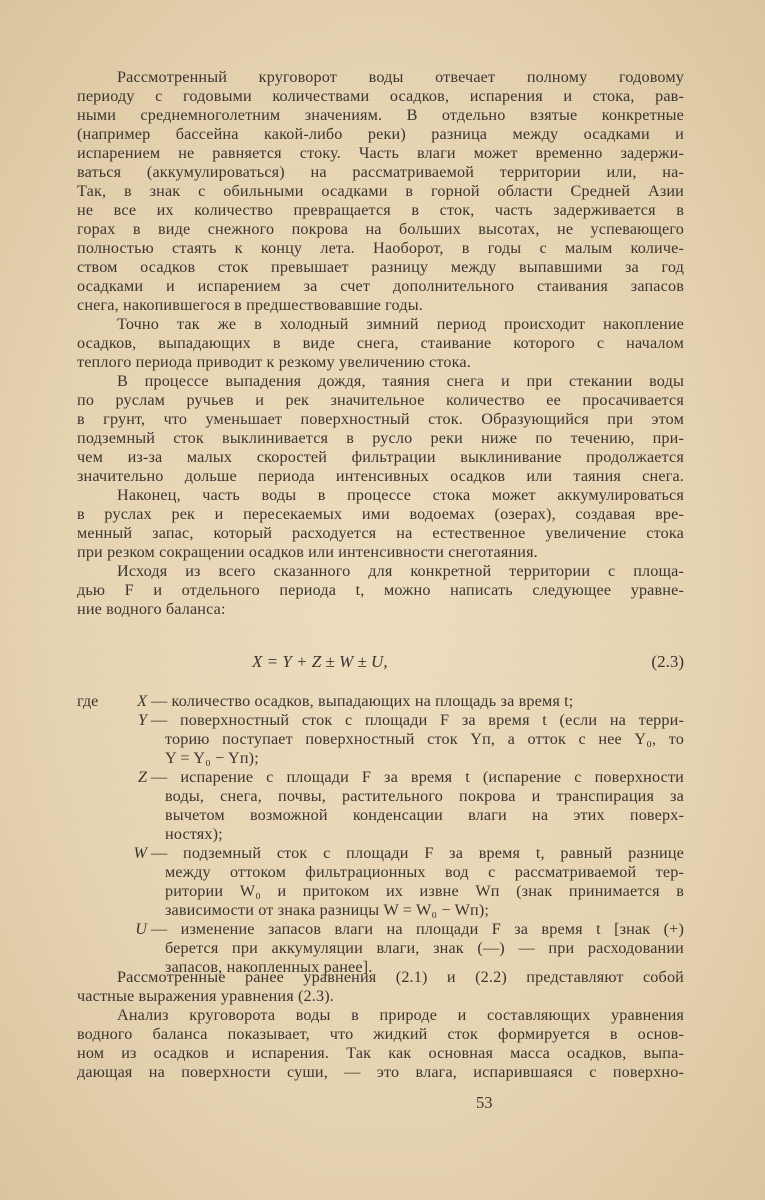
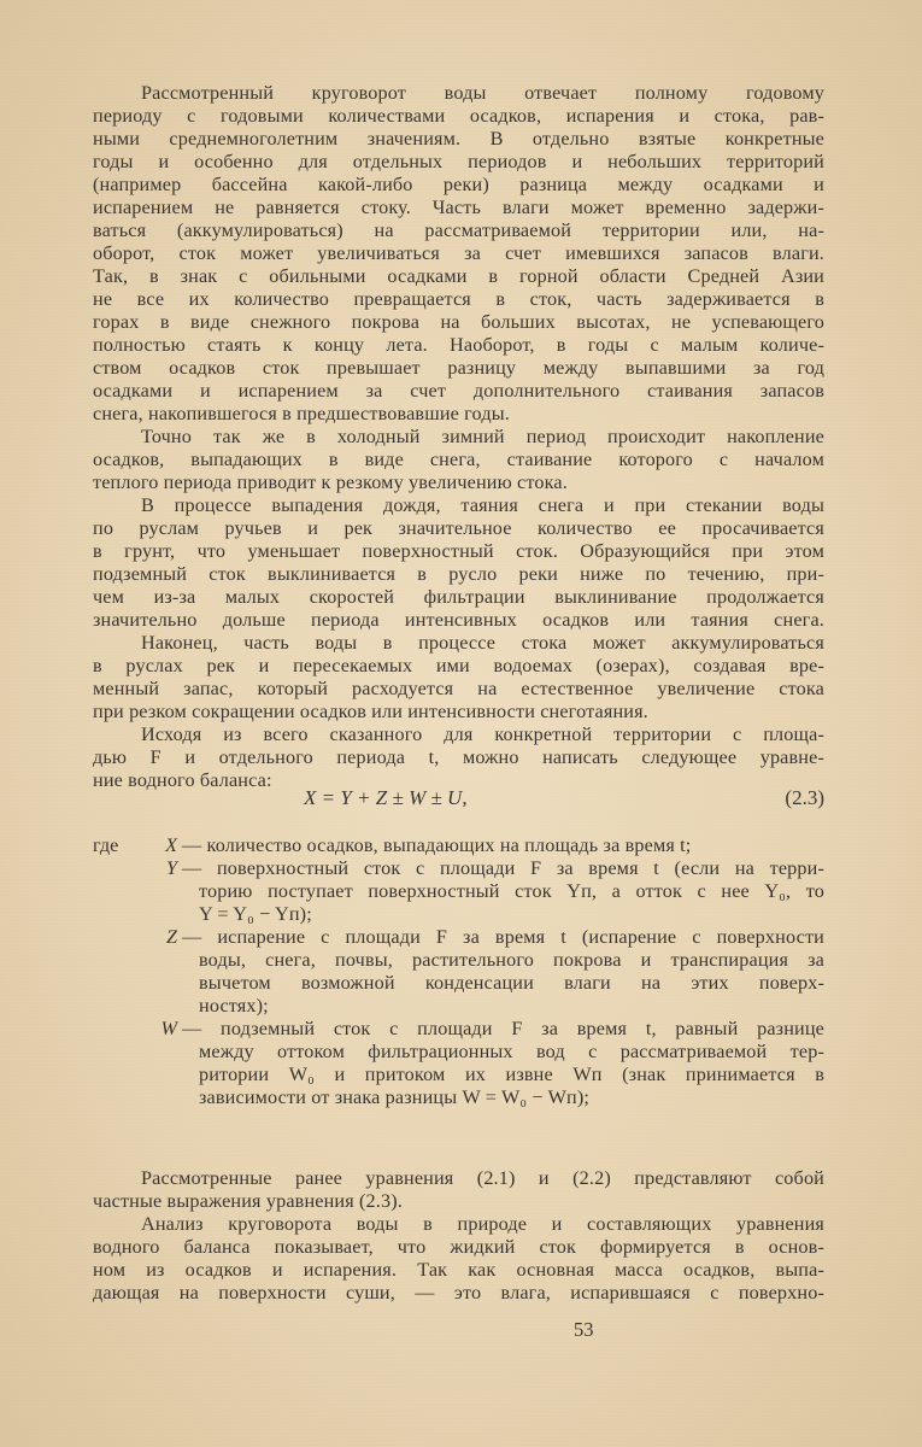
  Рассмотренный круговорот воды отвечает полному годовому
  периоду с годовыми количествами осадков, испарения и стока, рав-
  ными среднемноголетним значениям. В отдельно взятые конкретные
+ годы и особенно для отдельных периодов и небольших территорий
  (например бассейна какой-либо реки) разница между осадками и
  испарением не равняется стоку. Часть влаги может временно задержи-
  ваться (аккумулироваться) на рассматриваемой территории или, на-
+ оборот, сток может увеличиваться за счет имевшихся запасов влаги.
  Так, в знак с обильными осадками в горной области Средней Азии
  не все их количество превращается в сток, часть задерживается в
  горах в виде снежного покрова на больших высотах, не успевающего
  полностью стаять к концу лета. Наоборот, в годы с малым количе-
  ством осадков сток превышает разницу между выпавшими за год
  осадками и испарением за счет дополнительного стаивания запасов
  снега, накопившегося в предшествовавшие годы.
  Точно так же в холодный зимний период происходит накопление
  осадков, выпадающих в виде снега, стаивание которого с началом
  теплого периода приводит к резкому увеличению стока.
  В процессе выпадения дождя, таяния снега и при стекании воды
  по руслам ручьев и рек значительное количество ее просачивается
  в грунт, что уменьшает поверхностный сток. Образующийся при этом
  подземный сток выклинивается в русло реки ниже по течению, при-
  чем из-за малых скоростей фильтрации выклинивание продолжается
  значительно дольше периода интенсивных осадков или таяния снега.
  Наконец, часть воды в процессе стока может аккумулироваться
  в руслах рек и пересекаемых ими водоемах (озерах), создавая вре-
  менный запас, который расходуется на естественное увеличение стока
  при резком сокращении осадков или интенсивности снеготаяния.
  Исходя из всего сказанного для конкретной территории с площа-
  дью F и отдельного периода t, можно написать следующее уравне-
  ние водного баланса:
  X = Y + Z ± W ± U,
  (2.3)
  где
  X
  — количество осадков, выпадающих на площадь за время t;
  Y
  — поверхностный сток с площади F за время t (если на терри-
  торию поступает поверхностный сток Yп, а отток с нее Y₀, то
  Y = Y₀ − Yп);
  Z
  — испарение с площади F за время t (испарение с поверхности
  воды, снега, почвы, растительного покрова и транспирация за
  вычетом возможной конденсации влаги на этих поверх-
  ностях);
  W
  — подземный сток с площади F за время t, равный разнице
  между оттоком фильтрационных вод с рассматриваемой тер-
  ритории W₀ и притоком их извне Wп (знак принимается в
  зависимости от знака разницы W = W₀ − Wп);
- U
- — изменение запасов влаги на площади F за время t [знак (+)
- берется при аккумуляции влаги, знак (—) — при расходовании
- запасов, накопленных ранее].
  Рассмотренные ранее уравнения (2.1) и (2.2) представляют собой
  частные выражения уравнения (2.3).
  Анализ круговорота воды в природе и составляющих уравнения
  водного баланса показывает, что жидкий сток формируется в основ-
  ном из осадков и испарения. Так как основная масса осадков, выпа-
  дающая на поверхности суши, — это влага, испарившаяся с поверхно-
  53
